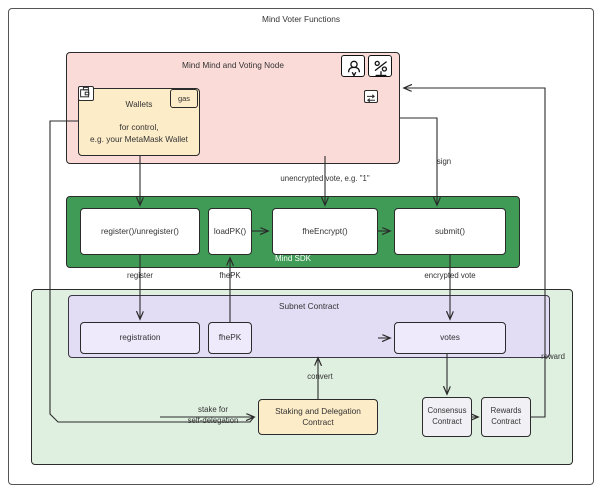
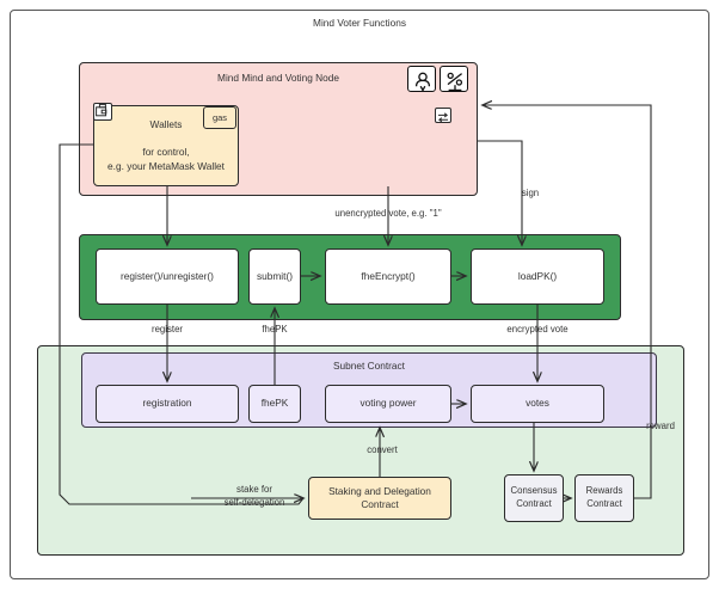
  Mind Voter Functions
  Subnet Contract
- Mind SDK
  Mind Mind and Voting Node
  Wallets
  for control,
  e.g. your MetaMask Wallet
  gas
  register()/unregister()
- loadPK()
+ submit()
  fheEncrypt()
- submit()
+ loadPK()
  registration
  fhePK
+ voting power
  votes
  Staking and Delegation Contract
  Consensus
  Contract
  Rewards
  Contract
  unencrypted vote, e.g. "1"
  sign
  register
  fhePK
  encrypted vote
  convert
  stake for
  self-delegation
  reward
